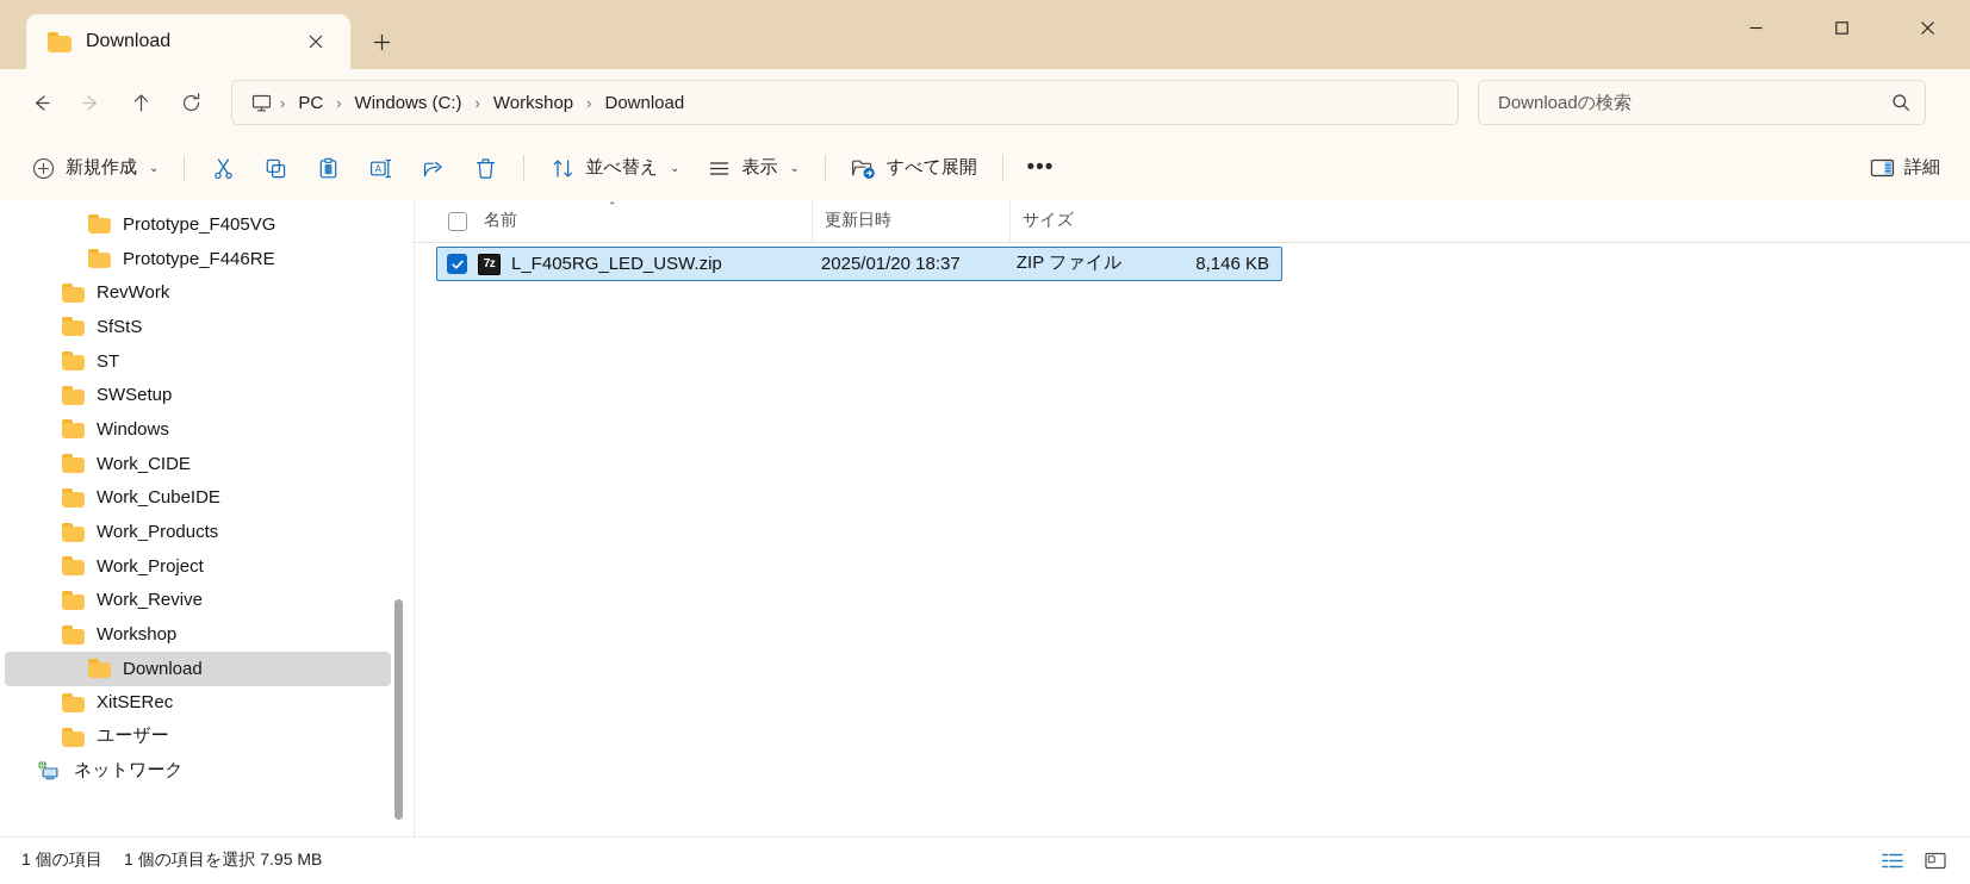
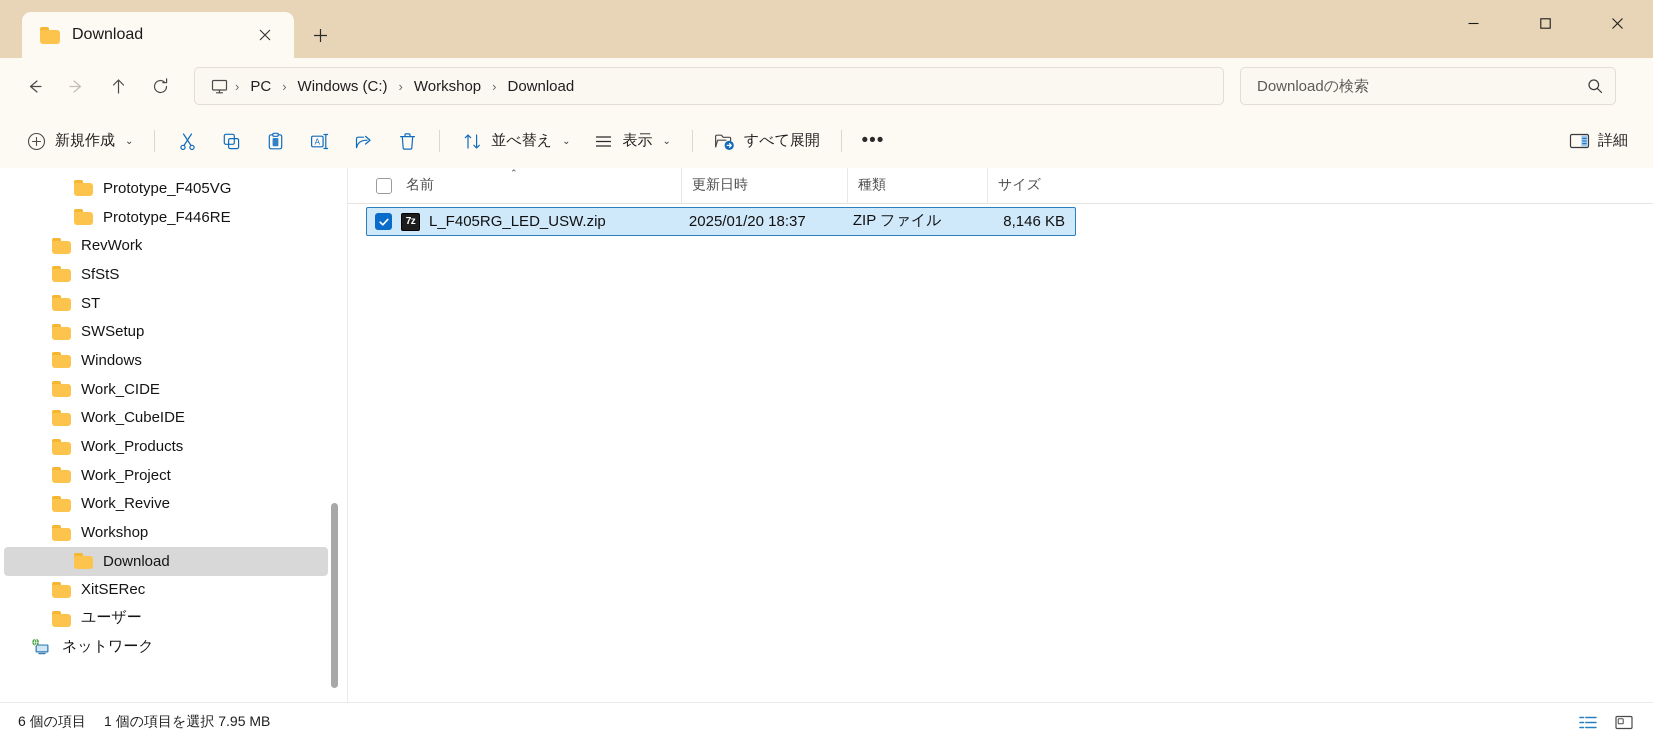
  Download
  ›
  PC
  ›
  Windows (C:)
  ›
  Workshop
  ›
  Download
  Downloadの検索
  新規作成
  ⌄
  A
  並べ替え
  ⌄
  表示
  ⌄
  すべて展開
  •••
  詳細
  Prototype_F405VG
  Prototype_F446RE
  RevWork
  SfStS
  ST
  SWSetup
  Windows
  Work_CIDE
  Work_CubeIDE
  Work_Products
  Work_Project
  Work_Revive
  Workshop
  Download
  XitSERec
  ユーザー
  ネットワーク
  ⌃
  名前
  更新日時
+ 種類
  サイズ
  7z
  L_F405RG_LED_USW.zip
  2025/01/20 18:37
  ZIP ファイル
  8,146 KB
- 1 個の項目
+ 6 個の項目
  1 個の項目を選択 7.95 MB
